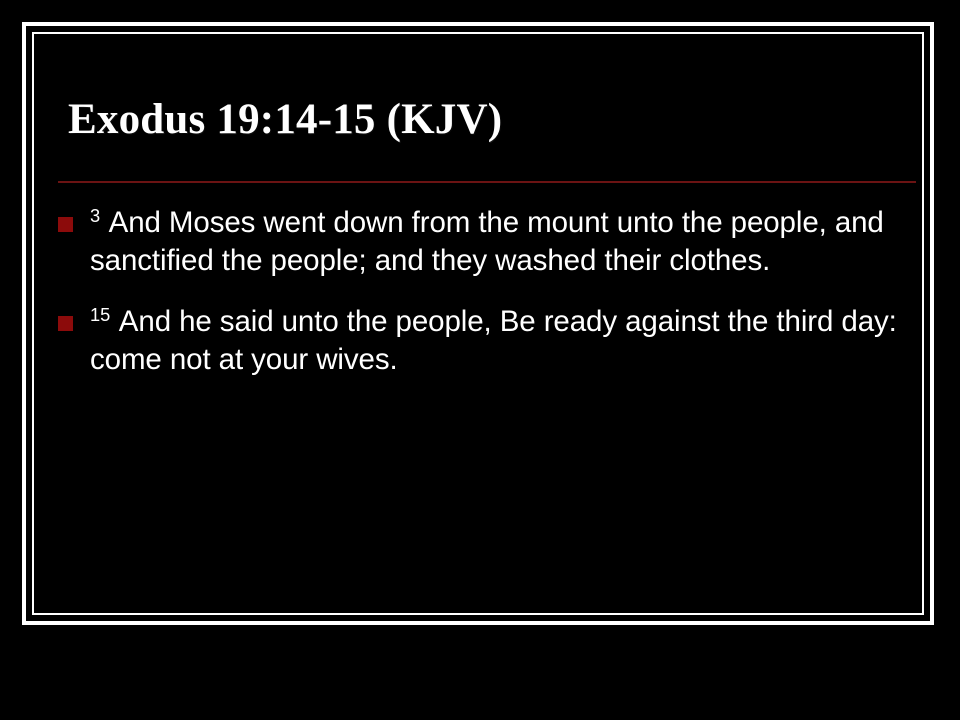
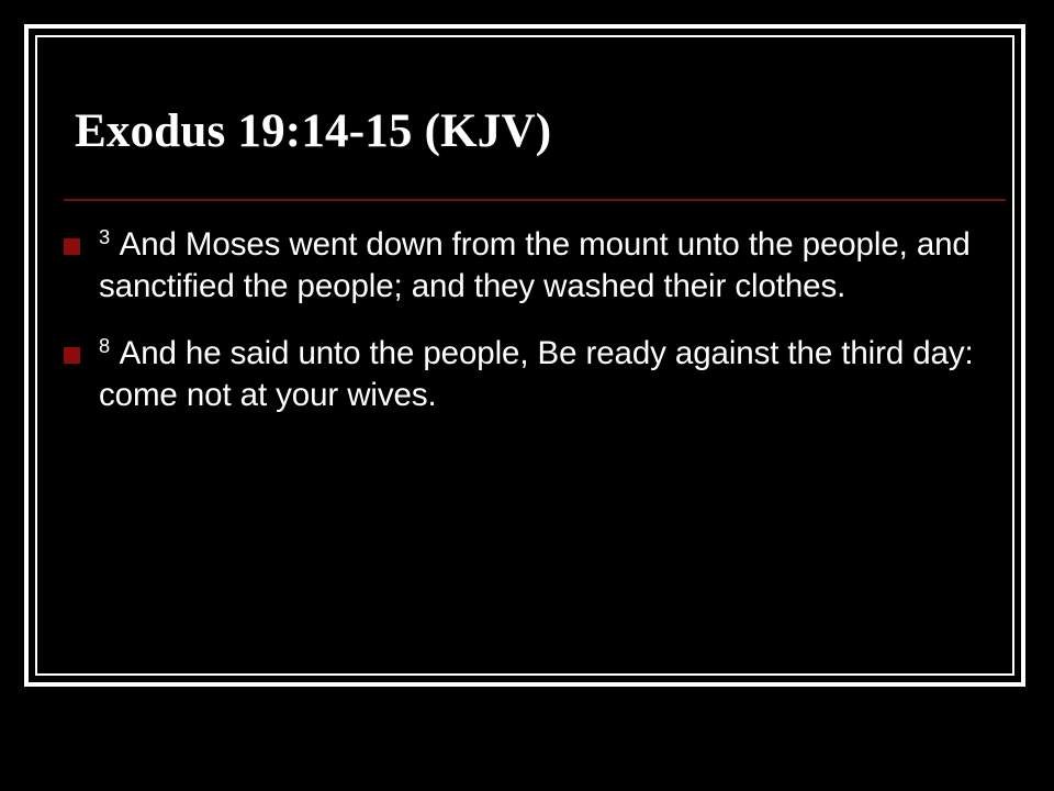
  Exodus 19:14-15 (KJV)
  3 And Moses went down from the mount unto the people, and sanctified the people; and they washed their clothes.
- 15 And he said unto the people, Be ready against the third day: come not at your wives.
+ 8 And he said unto the people, Be ready against the third day: come not at your wives.
